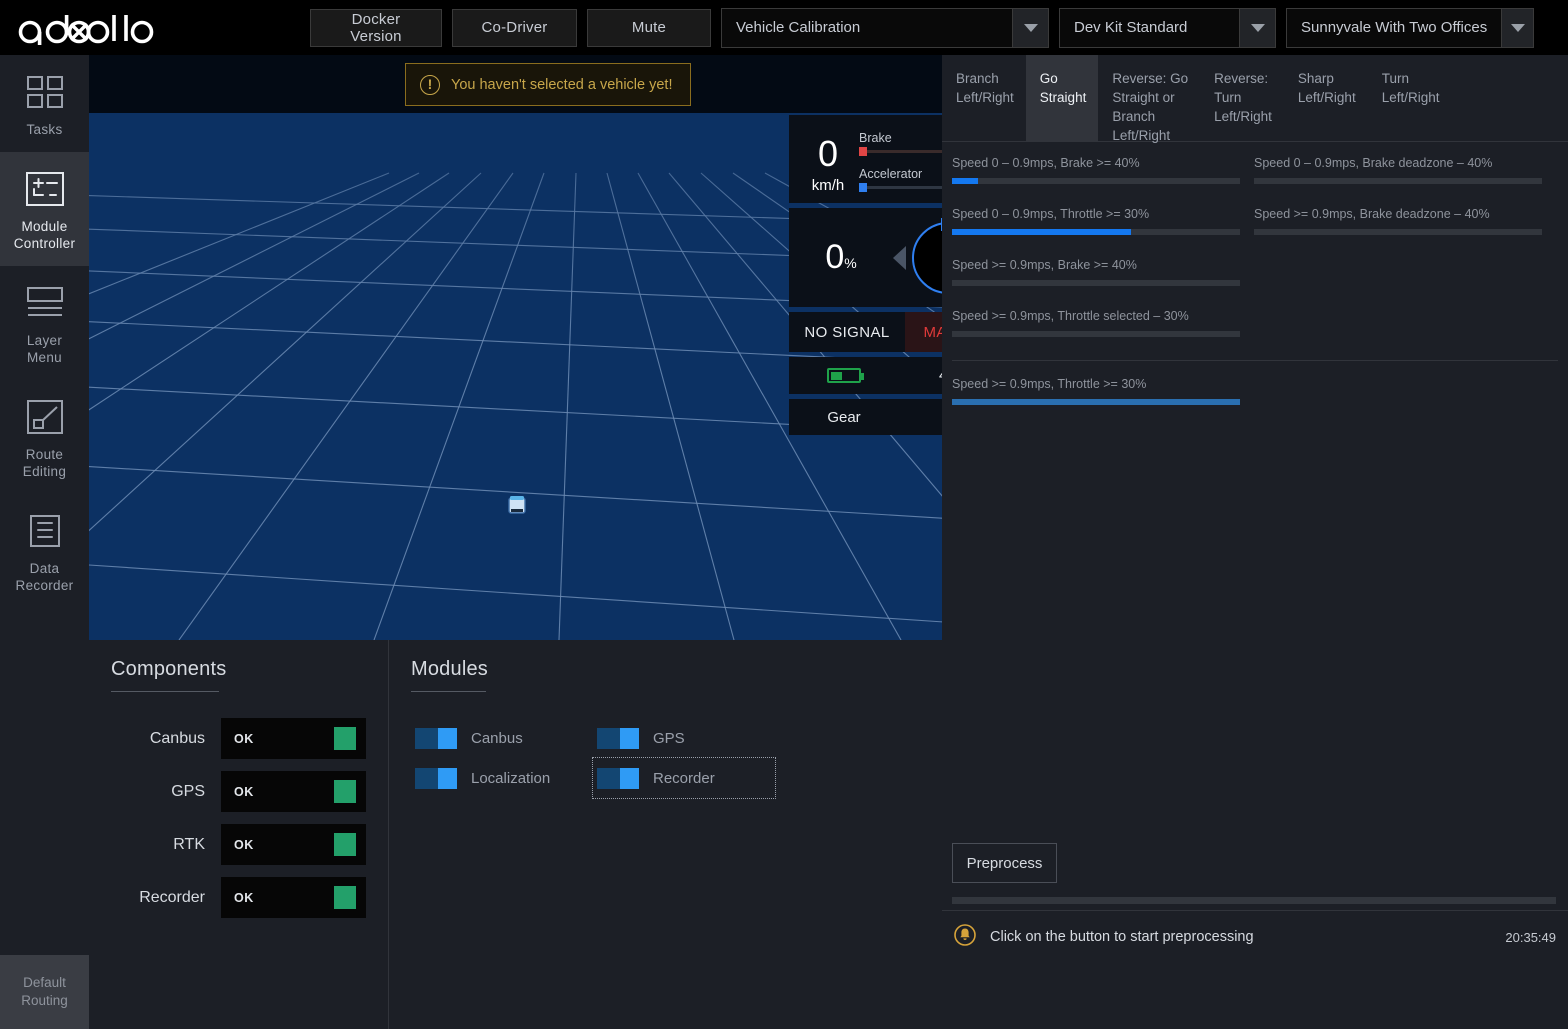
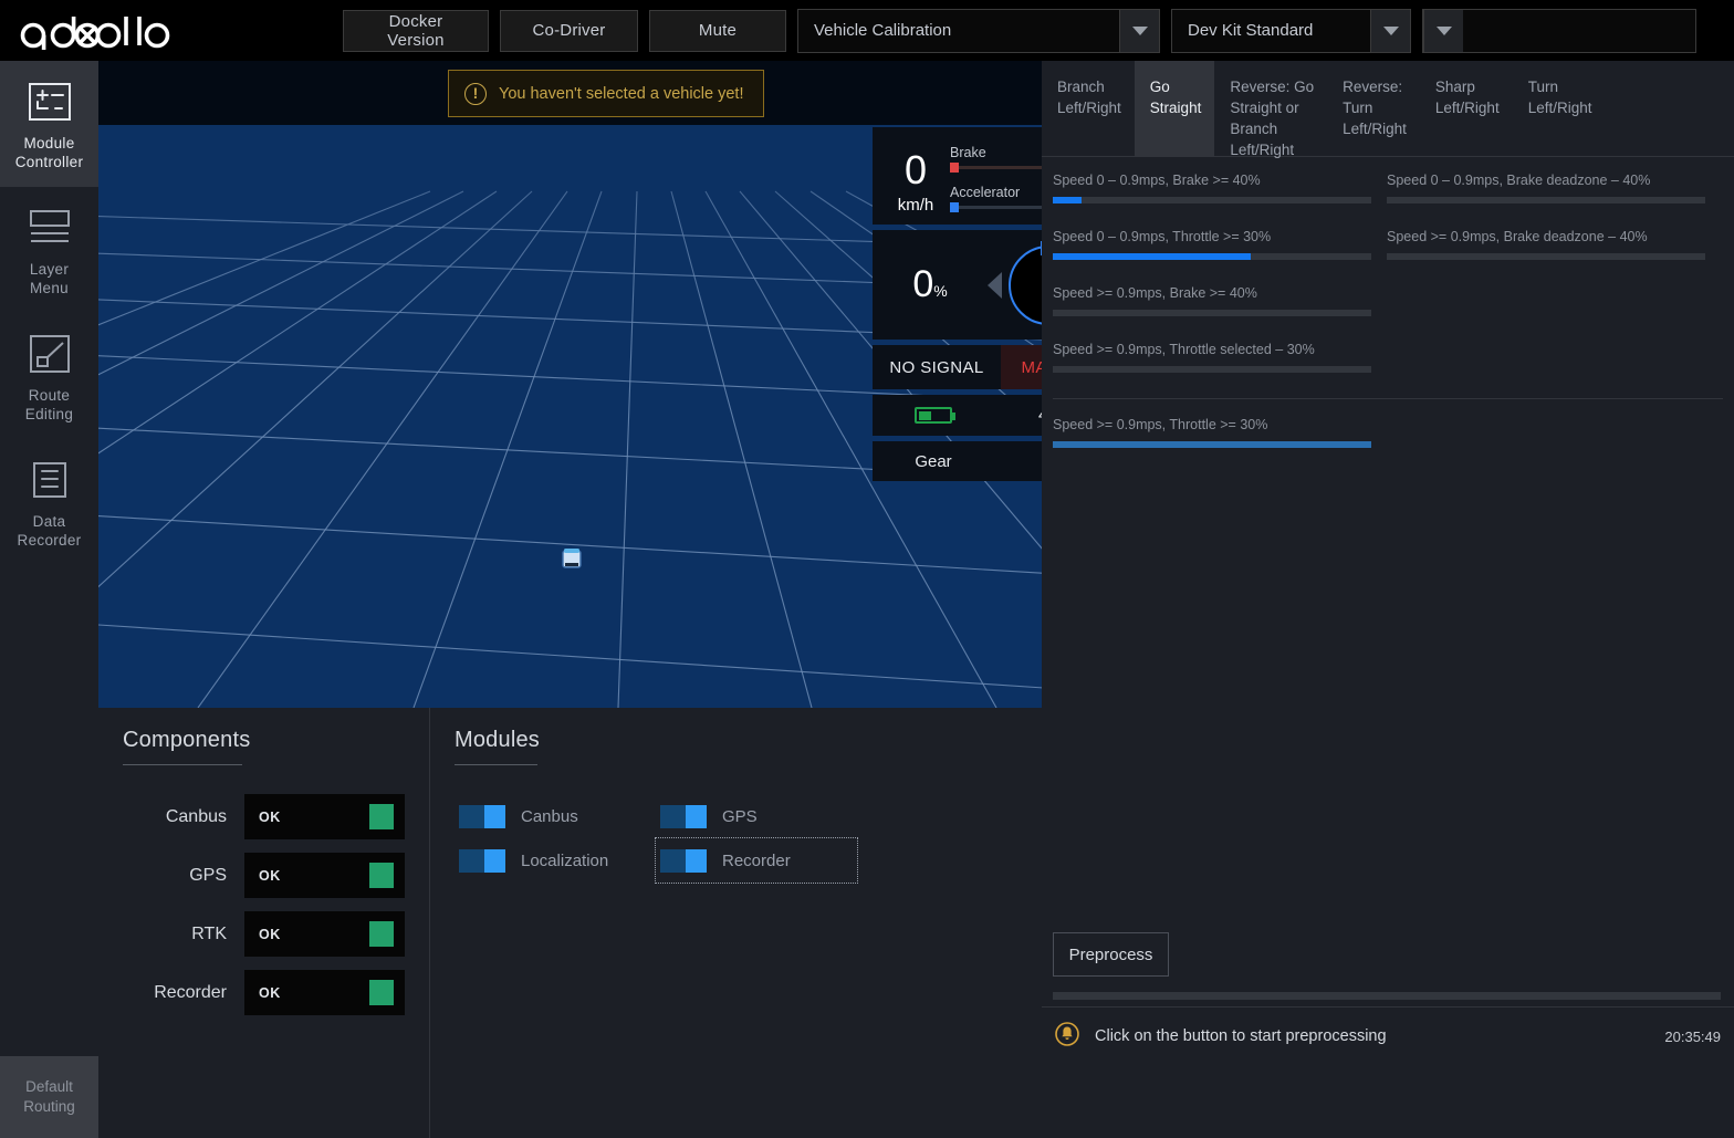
  Docker Version
  Co-Driver
  Mute
  Vehicle Calibration
  Dev Kit Standard
- Sunnyvale With Two Offices
- Tasks
  Module
  Controller
  Layer
  Menu
  Route
  Editing
  Data
  Recorder
  Default
  Routing
  !
  You haven't selected a vehicle yet!
  0
  km/h
  Brake
  Accelerator
  0%
  NO SIGNAL
  Gear
  Components
  Canbus
  OK
  GPS
  OK
  RTK
  OK
  Recorder
  OK
  Modules
  Canbus
  GPS
  Localization
  Recorder
  Branch
  Left/Right
  Go
  Straight
  Reverse: Go
  Straight or
  Branch
  Left/Right
  Reverse:
  Turn
  Left/Right
  Sharp
  Left/Right
  Turn
  Left/Right
  Speed 0 – 0.9mps, Brake >= 40%
  Speed 0 – 0.9mps, Throttle >= 30%
  Speed >= 0.9mps, Brake >= 40%
  Speed >= 0.9mps, Throttle selected – 30%
  Speed 0 – 0.9mps, Brake deadzone – 40%
  Speed >= 0.9mps, Brake deadzone – 40%
  Speed >= 0.9mps, Throttle >= 30%
  Preprocess
  Click on the button to start preprocessing
  20:35:49
